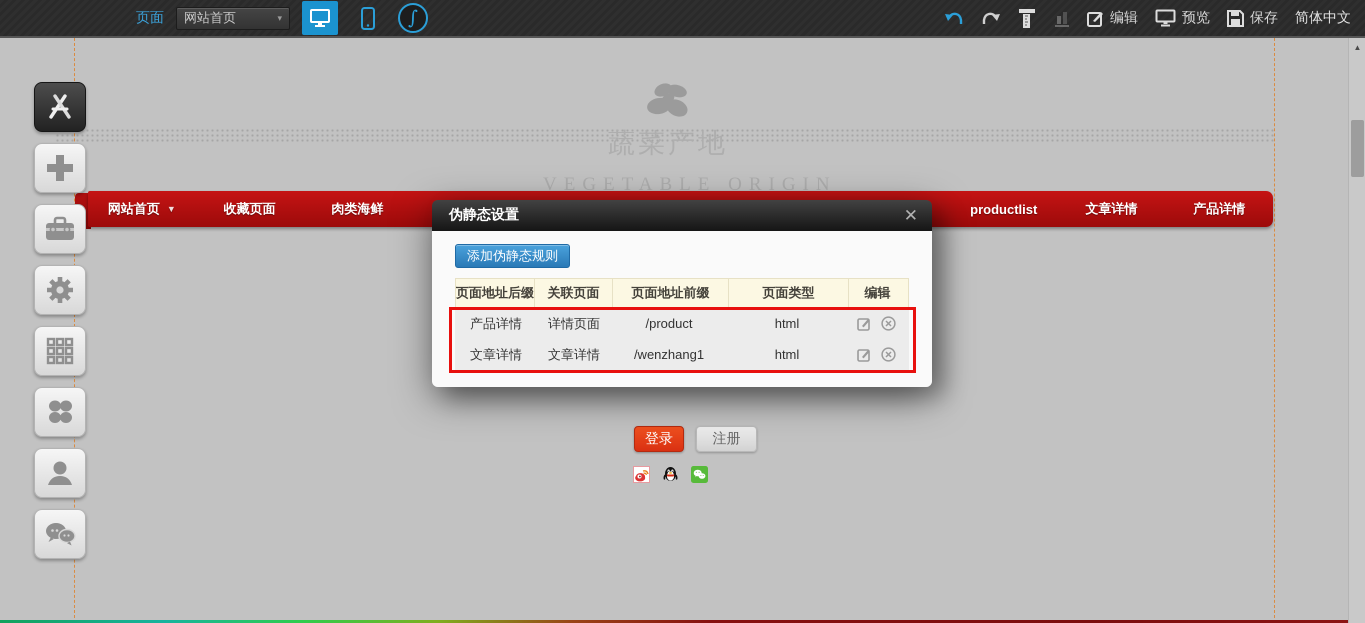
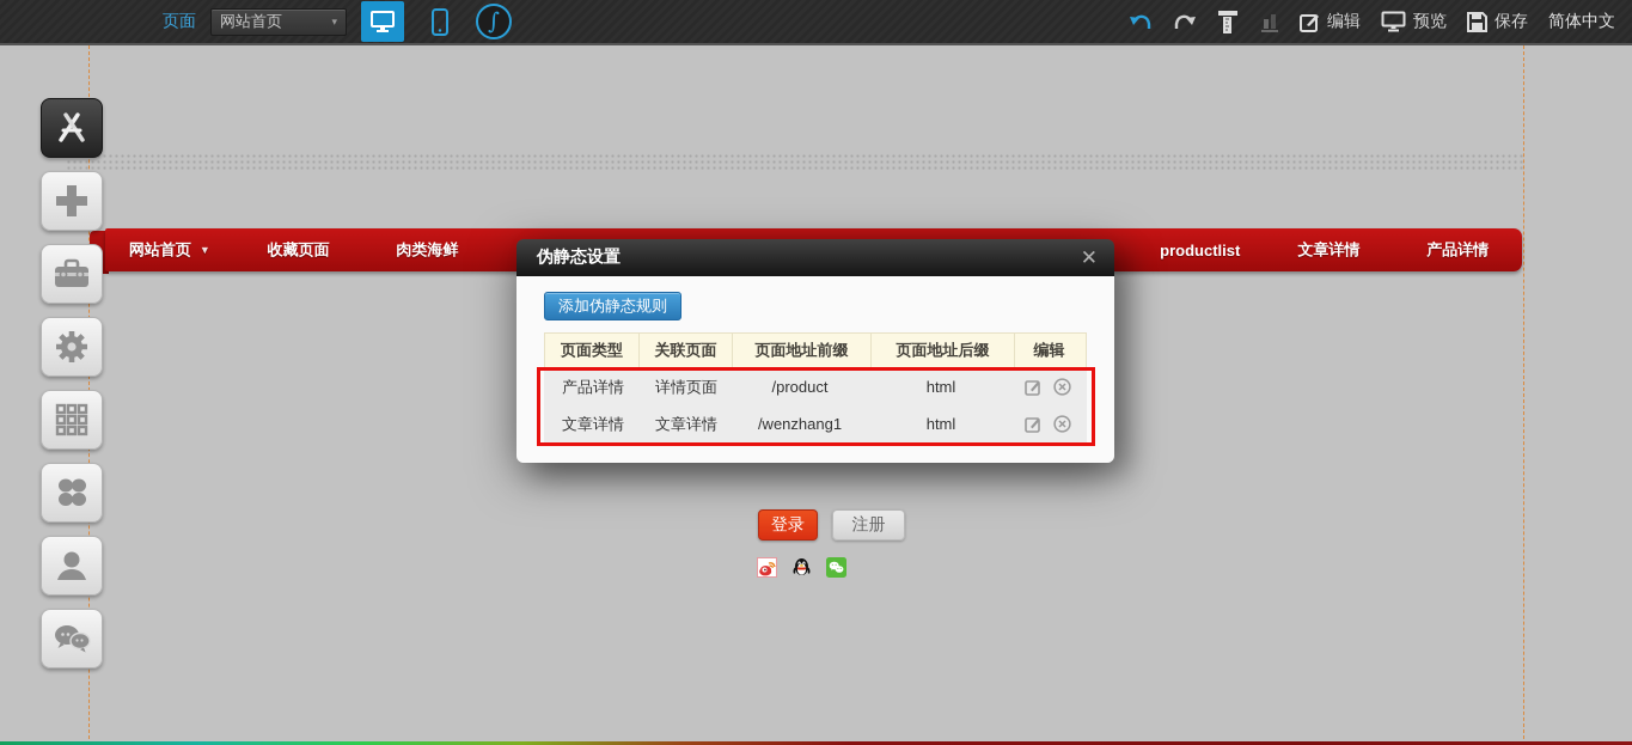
  页面
  网站首页
  ▾
  ∫
  编辑
  预览
  保存
  简体中文
- 蔬菜产地
- VEGETABLE ORIGIN
  网站首页
  ▼
  收藏页面
  肉类海鲜
  productlist
  文章详情
  产品详情
  登录
  注册
- ▲
  伪静态设置
  ✕
  添加伪静态规则
- 页面地址后缀
+ 页面类型
  关联页面
  页面地址前缀
- 页面类型
+ 页面地址后缀
  编辑
  产品详情
  详情页面
  /product
  html
  文章详情
  文章详情
  /wenzhang1
  html
